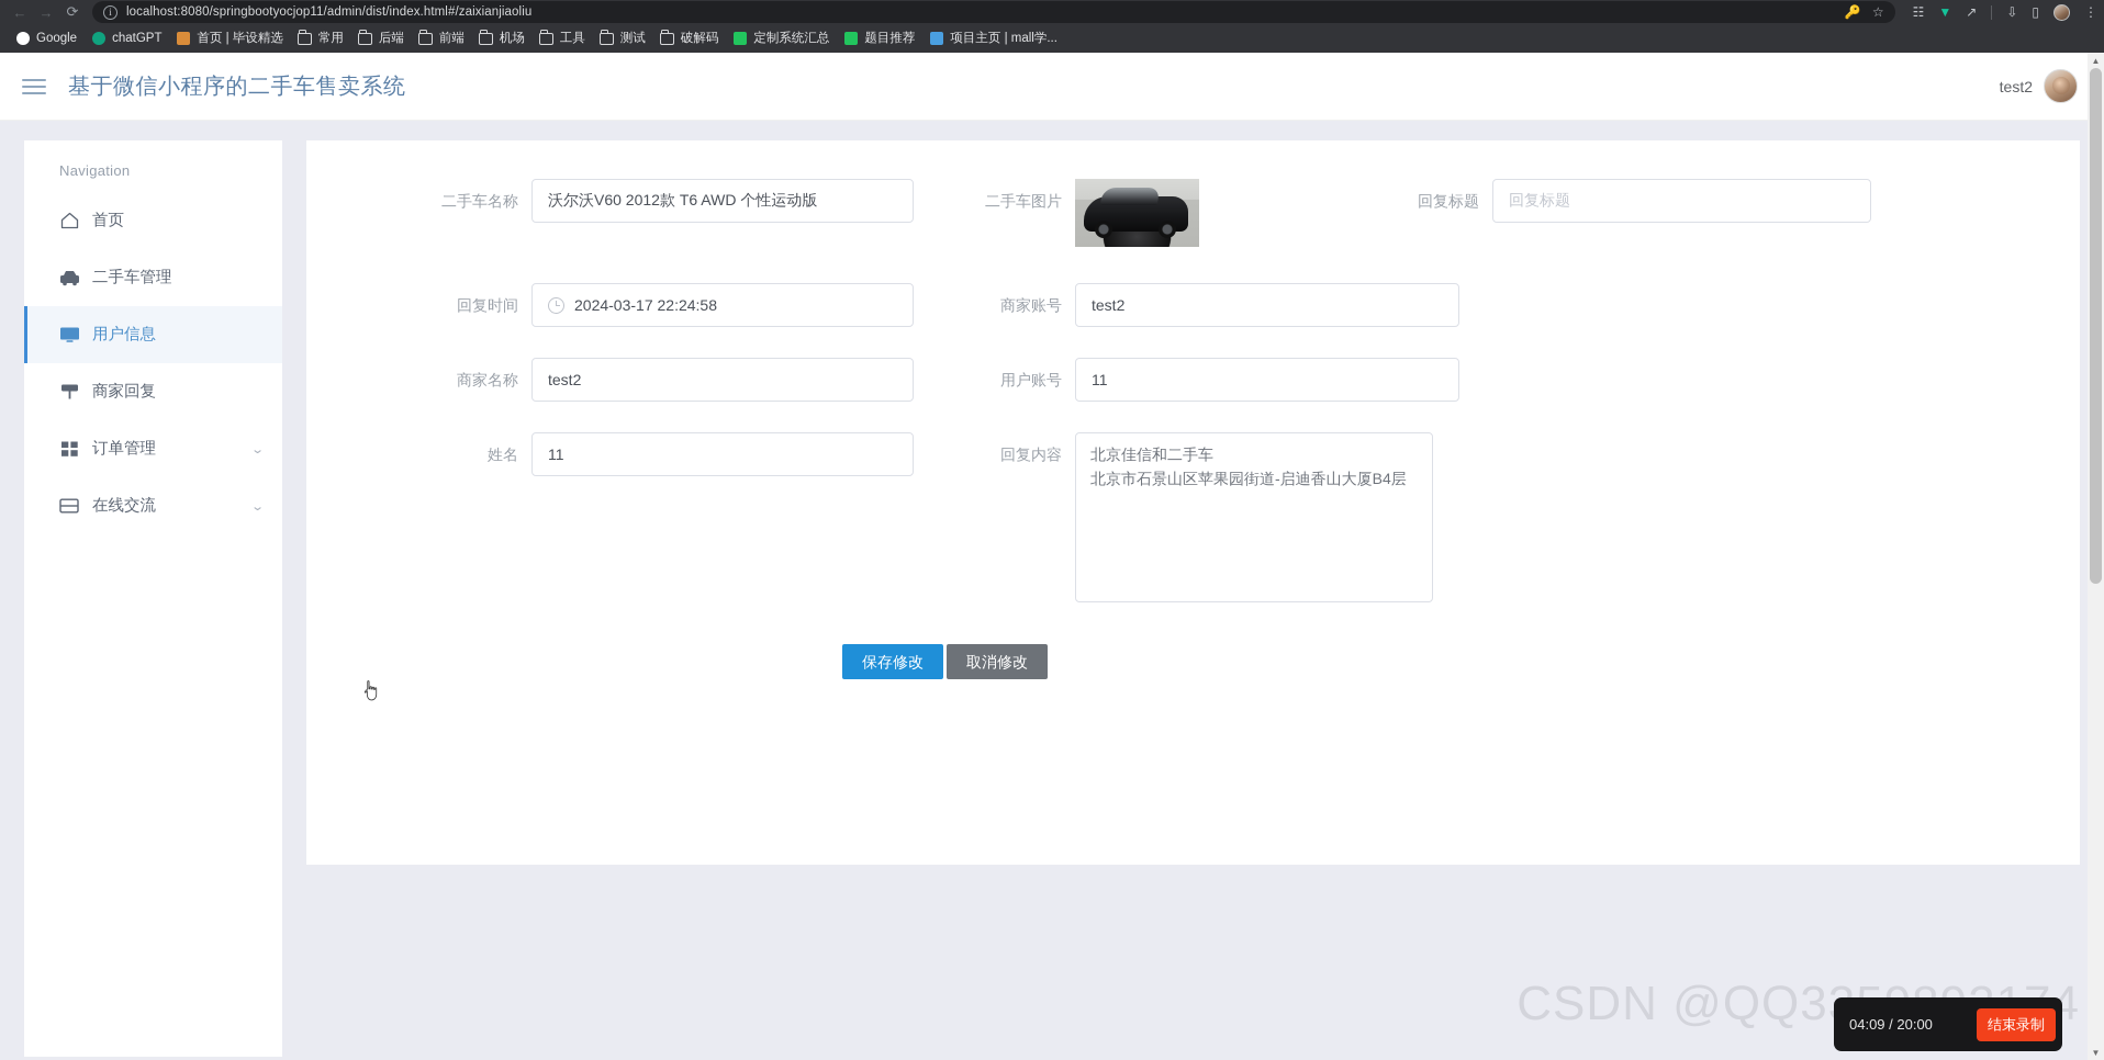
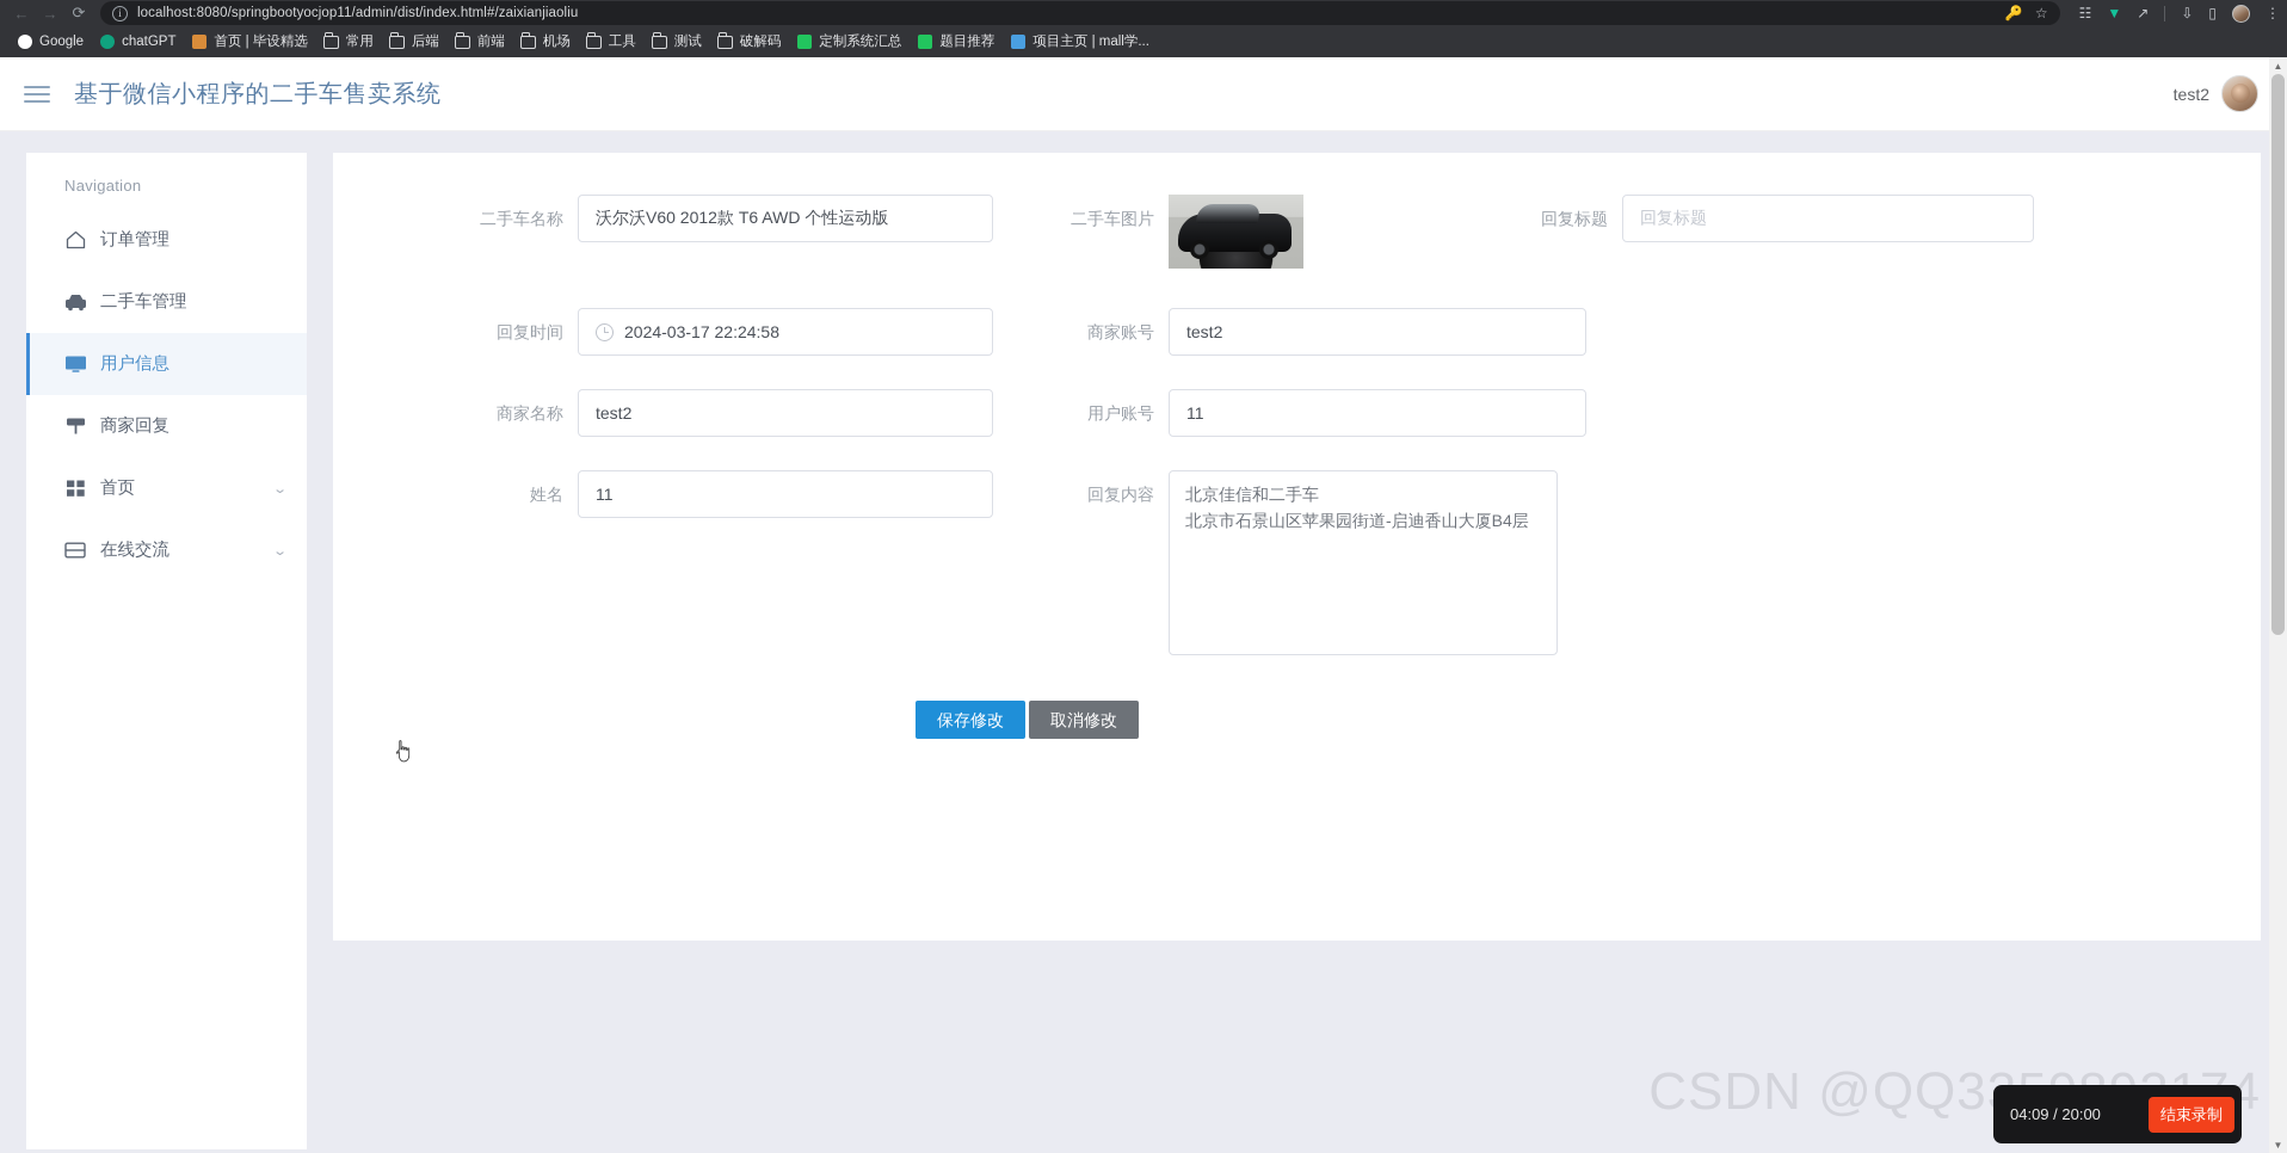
  ←
  →
  ⟳
  i
  localhost:8080/springbootyocjop11/admin/dist/index.html#/zaixianjiaoliu
  🔑
  ☆
  ☷
  ▼
  ↗
  ⇩
  ▯
  ⋮
  Google
  chatGPT
  首页 | 毕设精选
  常用
  后端
  前端
  机场
  工具
  测试
  破解码
  定制系统汇总
  题目推荐
  项目主页 | mall学...
  基于微信小程序的二手车售卖系统
  test2
  Navigation
- 首页
+ 订单管理
  二手车管理
  用户信息
  商家回复
- 订单管理
+ 首页
  ⌄
  在线交流
  ⌄
  二手车名称
  沃尔沃V60 2012款 T6 AWD 个性运动版
  二手车图片
  回复标题
  回复标题
  回复时间
  2024-03-17 22:24:58
  商家账号
  test2
  商家名称
  test2
  用户账号
  11
  姓名
  11
  回复内容
  北京佳信和二手车
  北京市石景山区苹果园街道-启迪香山大厦B4层
  保存修改
  取消修改
  ▲
  ▼
  04:09 / 20:00
  结束录制
